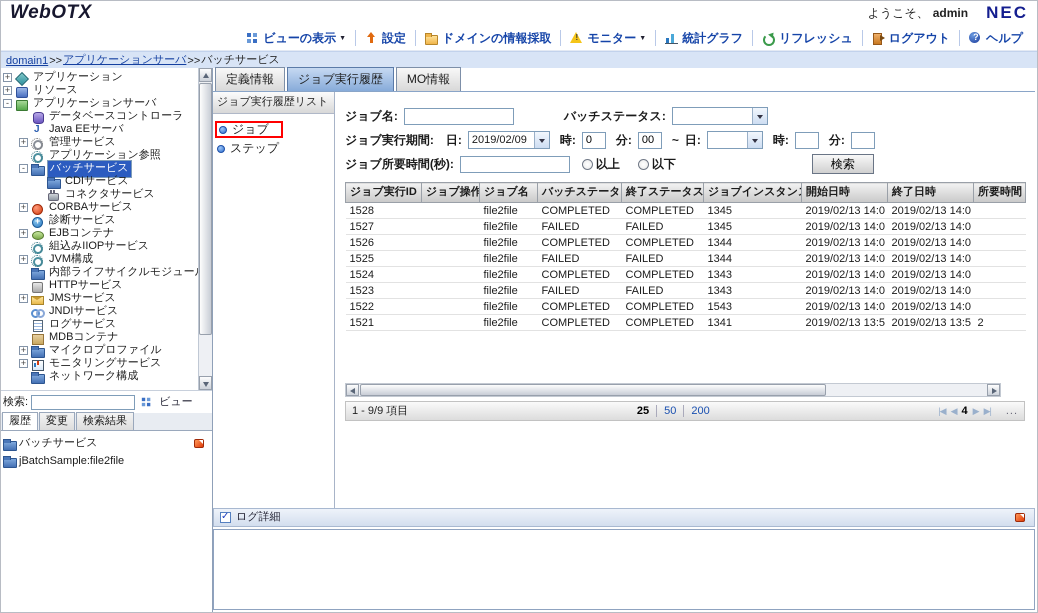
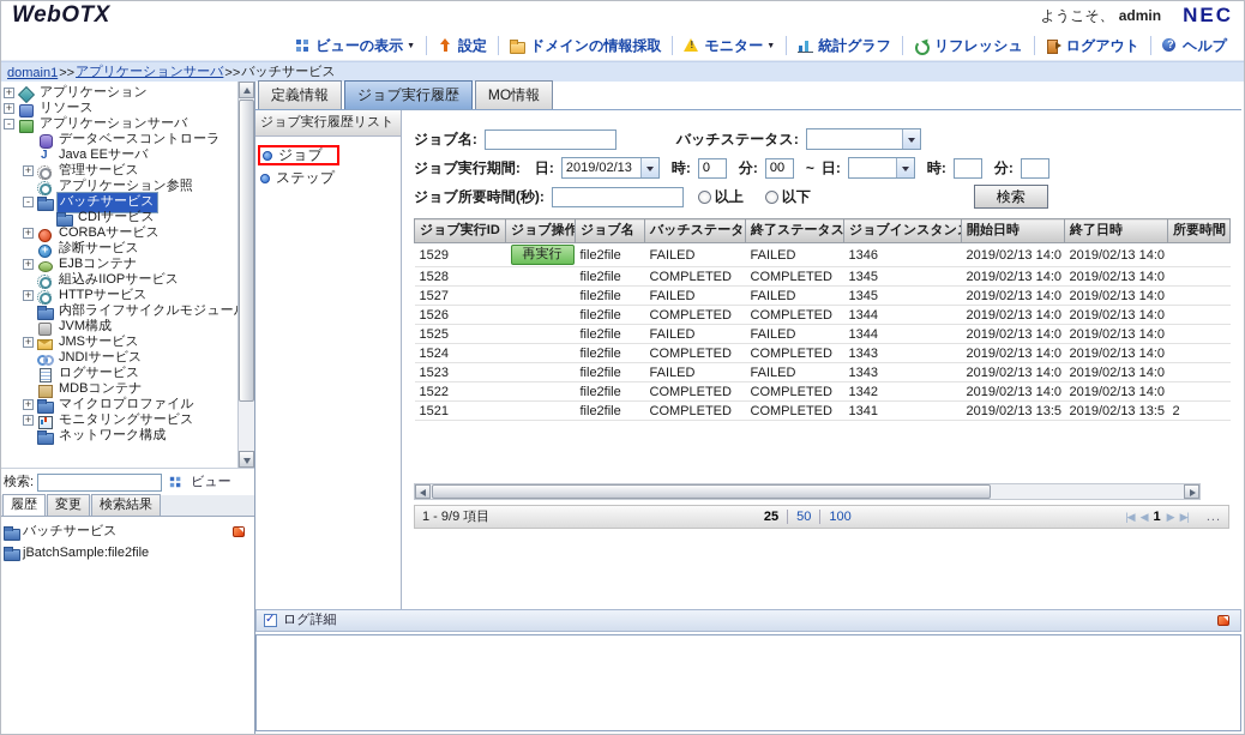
  WebOTX
  ようこそ、 admin
  NEC
  ビューの表示
  設定
  ドメインの情報採取
  モニター
  統計グラフ
  リフレッシュ
  ログアウト
  ヘルプ
  domain1
  >>
  アプリケーションサーバ
  >>
  バッチサービス
  +
  アプリケーション
  +
  リソース
  -
  アプリケーションサーバ
  データベースコントローラ
  Java EEサーバ
  +
  管理サービス
  アプリケーション参照
  -
  バッチサービス
  CDIサービス
- コネクタサービス
  +
  CORBAサービス
  診断サービス
  +
  EJBコンテナ
  組込みIIOPサービス
  +
- JVM構成
+ HTTPサービス
  内部ライフサイクルモジュー
- HTTPサービス
+ JVM構成
  +
  JMSサービス
  JNDIサービス
  ログサービス
  MDBコンテナ
  +
  マイクロプロファイル
  +
  モニタリングサービス
  ネットワーク構成
  検索:
  ビュー
  履歴
  変更
  検索結果
  バッチサービス
  jBatchSample:file2file
  定義情報
  ジョブ実行履歴
  MO情報
  ジョブ実行履歴リスト
  ジョブ
  ステップ
  ジョブ名:
  バッチステータス:
  ジョブ実行期間:
  日:
- 2019/02/09
+ 2019/02/13
  時:
  0
  分:
  00
  ~
  日:
  時:
  分:
  ジョブ所要時間(秒):
  以上
  以下
  検索
  	ジョブ実行ID	ジョブ操作	ジョブ名	バッチステータ	終了ステータス	ジョブインスタン	開始日時	終了日時	所要時間
+ 1529	再実行	file2file	FAILED	FAILED	1346	2019/02/13 14:0	2019/02/13 14:0
  1528		file2file	COMPLETED	COMPLETED	1345	2019/02/13 14:0	2019/02/13 14:0
  1527		file2file	FAILED	FAILED	1345	2019/02/13 14:0	2019/02/13 14:0
  1526		file2file	COMPLETED	COMPLETED	1344	2019/02/13 14:0	2019/02/13 14:0
  1525		file2file	FAILED	FAILED	1344	2019/02/13 14:0	2019/02/13 14:0
  1524		file2file	COMPLETED	COMPLETED	1343	2019/02/13 14:0	2019/02/13 14:0
  1523		file2file	FAILED	FAILED	1343	2019/02/13 14:0	2019/02/13 14:0
- 1522		file2file	COMPLETED	COMPLETED	1543	2019/02/13 14:0	2019/02/13 14:0
+ 1522		file2file	COMPLETED	COMPLETED	1342	2019/02/13 14:0	2019/02/13 14:0
  1521		file2file	COMPLETED	COMPLETED	1341	2019/02/13 13:5	2019/02/13 13:5	2
  1 - 9/9 項目
  25
  50
- 200
+ 100
  |◀
  ◀
- 4
+ 1
  ▶
  ▶|
  ...
  ログ詳細
